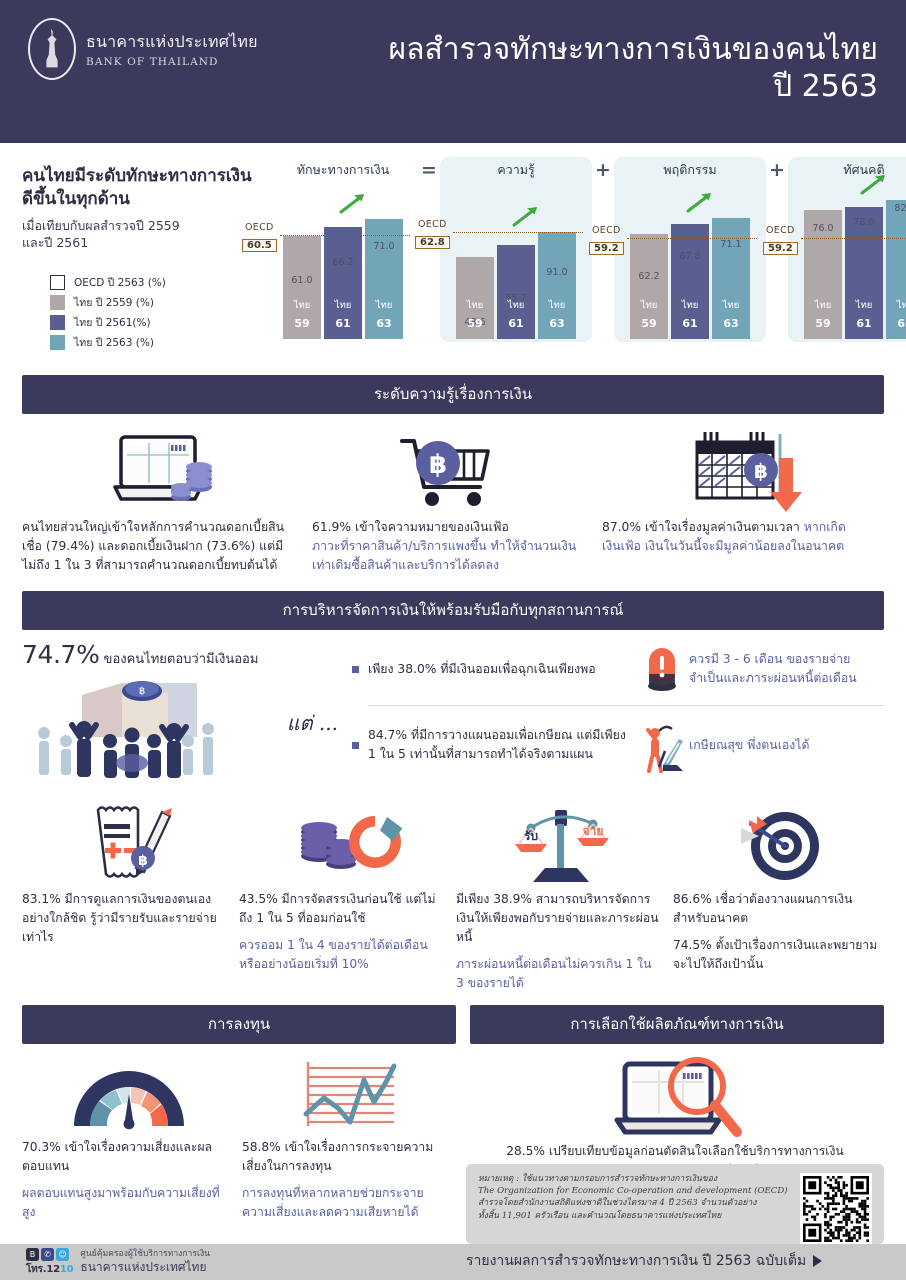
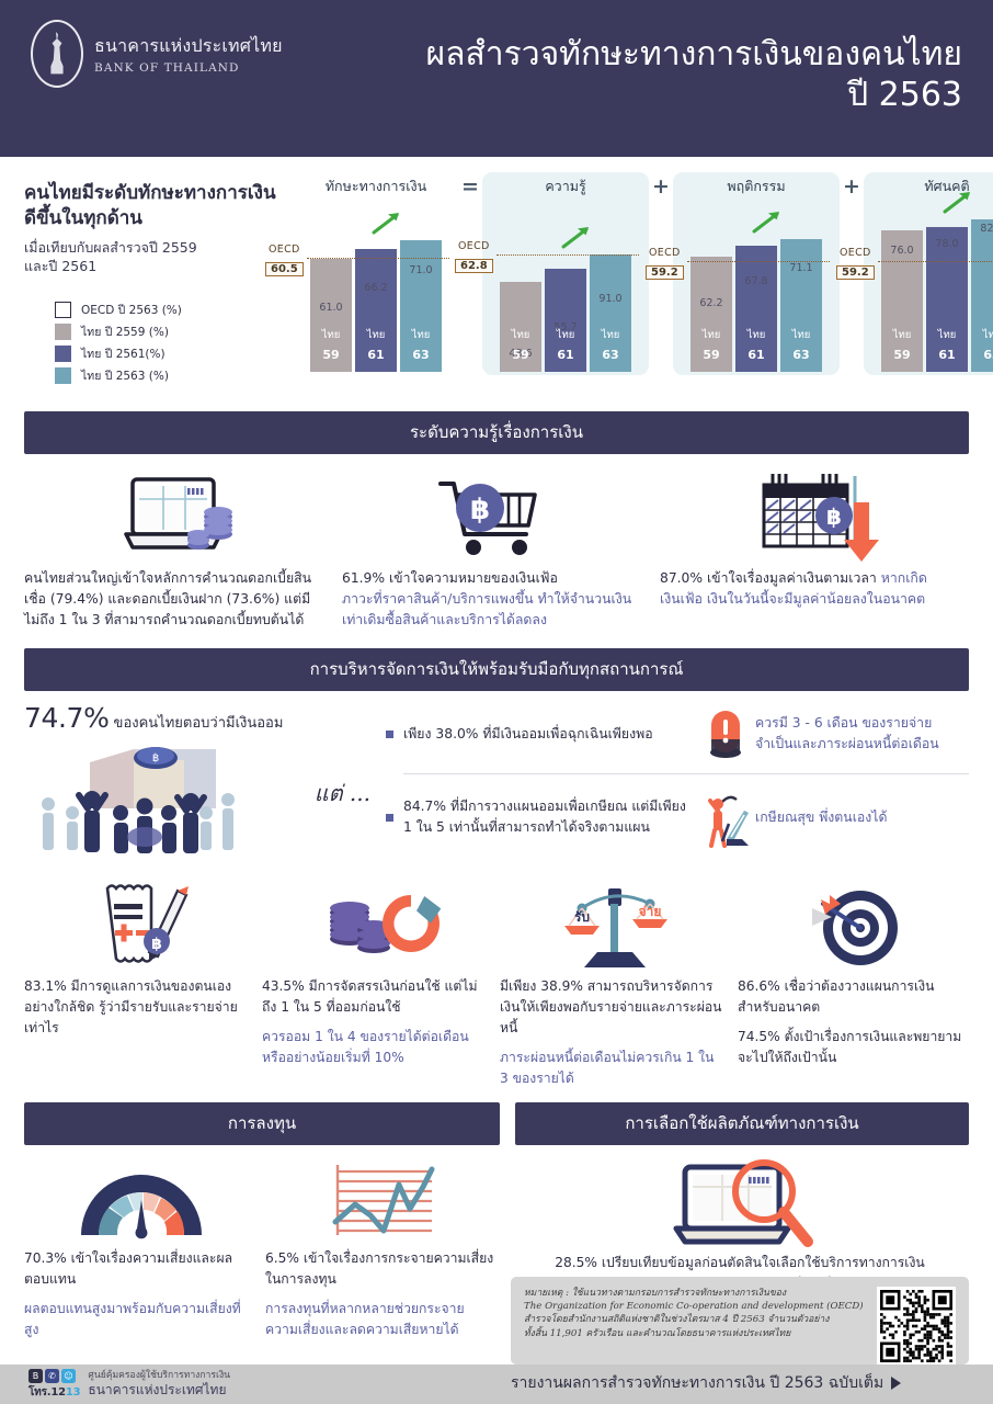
  ธนาคารแห่งประเทศไทย
  BANK OF THAILAND
  ผลสำรวจทักษะทางการเงินของคนไทย
  ปี 2563
  คนไทยมีระดับทักษะทางการเงิน
  ดีขึ้นในทุกด้าน
  เมื่อเทียบกับผลสำรวจปี 2559
  และปี 2561
  OECD ปี 2563 (%)
  ไทย ปี 2559 (%)
  ไทย ปี 2561(%)
  ไทย ปี 2563 (%)
  ทักษะทางการเงิน
  61.0
  ไทย
  59
  66.2
  ไทย
  61
  71.0
  ไทย
  63
  OECD
  60.5
  =
  ความรู้
  48.6
  ไทย
  59
  55.7
  ไทย
  61
  91.0
  ไทย
  63
  OECD
  62.8
  +
  พฤติกรรม
  62.2
  ไทย
  59
  67.8
  ไทย
  61
  71.1
  ไทย
  63
  OECD
  59.2
  +
  ทัศนคติ
  76.0
  ไทย
  59
  78.0
  ไทย
  61
  OECD
  59.2
  ระดับความรู้เรื่องการเงิน
  คนไทยส่วนใหญ่เข้าใจหลักการคำนวณดอกเบี้ยสินเชื่อ (79.4%) และดอกเบี้ยเงินฝาก (73.6%) แต่มีไม่ถึง 1 ใน 3 ที่สามารถคำนวณดอกเบี้ยทบต้นได้
  ฿
  61.9% เข้าใจความหมายของเงินเฟ้อ
  ภาวะที่ราคาสินค้า/บริการแพงขึ้น ทำให้จำนวนเงินเท่าเดิมซื้อสินค้าและบริการได้ลดลง
  ฿
  87.0% เข้าใจเรื่องมูลค่าเงินตามเวลา หากเกิดเงินเฟ้อ เงินในวันนี้จะมีมูลค่าน้อยลงในอนาคต
  การบริหารจัดการเงินให้พร้อมรับมือกับทุกสถานการณ์
  74.7% ของคนไทยตอบว่ามีเงินออม
  ฿
  แต่ ...
  เพียง 38.0% ที่มีเงินออมเพื่อฉุกเฉินเพียงพอ
  ควรมี 3 - 6 เดือน ของรายจ่ายจำเป็นและภาระผ่อนหนี้ต่อเดือน
  84.7% ที่มีการวางแผนออมเพื่อเกษียณ แต่มีเพียง 1 ใน 5 เท่านั้นที่สามารถทำได้จริงตามแผน
  เกษียณสุข พึ่งตนเองได้
  ฿
  83.1% มีการดูแลการเงินของตนเองอย่างใกล้ชิด รู้ว่ามีรายรับและรายจ่ายเท่าไร
  43.5% มีการจัดสรรเงินก่อนใช้ แต่ไม่ถึง 1 ใน 5 ที่ออมก่อนใช้
  ควรออม 1 ใน 4 ของรายได้ต่อเดือน หรืออย่างน้อยเริ่มที่ 10%
  รับ
  จ่าย
  มีเพียง 38.9% สามารถบริหารจัดการเงินให้เพียงพอกับรายจ่ายและภาระผ่อนหนี้
  ภาระผ่อนหนี้ต่อเดือนไม่ควรเกิน 1 ใน 3 ของรายได้
  86.6% เชื่อว่าต้องวางแผนการเงินสำหรับอนาคต
  74.5% ตั้งเป้าเรื่องการเงินและพยายามจะไปให้ถึงเป้านั้น
  การลงทุน
  70.3% เข้าใจเรื่องความเสี่ยงและผลตอบแทน
  ผลตอบแทนสูงมาพร้อมกับความเสี่ยงที่สูง
- 58.8% เข้าใจเรื่องการกระจายความเสี่ยงในการลงทุน
+ 6.5% เข้าใจเรื่องการกระจายความเสี่ยงในการลงทุน
  การลงทุนที่หลากหลายช่วยกระจายความเสี่ยงและลดความเสียหายได้
  การเลือกใช้ผลิตภัณฑ์ทางการเงิน
  28.5% เปรียบเทียบข้อมูลก่อนตัดสินใจเลือกใช้บริการทางการเงิน
  หมายเหตุ : ใช้แนวทางตามกรอบการสำรวจทักษะทางการเงินของ
  The Organization for Economic Co-operation and development (OECD)
  สำรวจโดยสำนักงานสถิติแห่งชาติในช่วงไตรมาส 4 ปี 2563 จำนวนตัวอย่าง
  ทั้งสิ้น 11,901 ครัวเรือน และคำนวณโดยธนาคารแห่งประเทศไทย
  B
  ✆
  ☺
- โทร.1210
+ โทร.1213
  ศูนย์คุ้มครองผู้ใช้บริการทางการเงิน
  ธนาคารแห่งประเทศไทย
  รายงานผลการสำรวจทักษะทางการเงิน ปี 2563 ฉบับเต็ม
